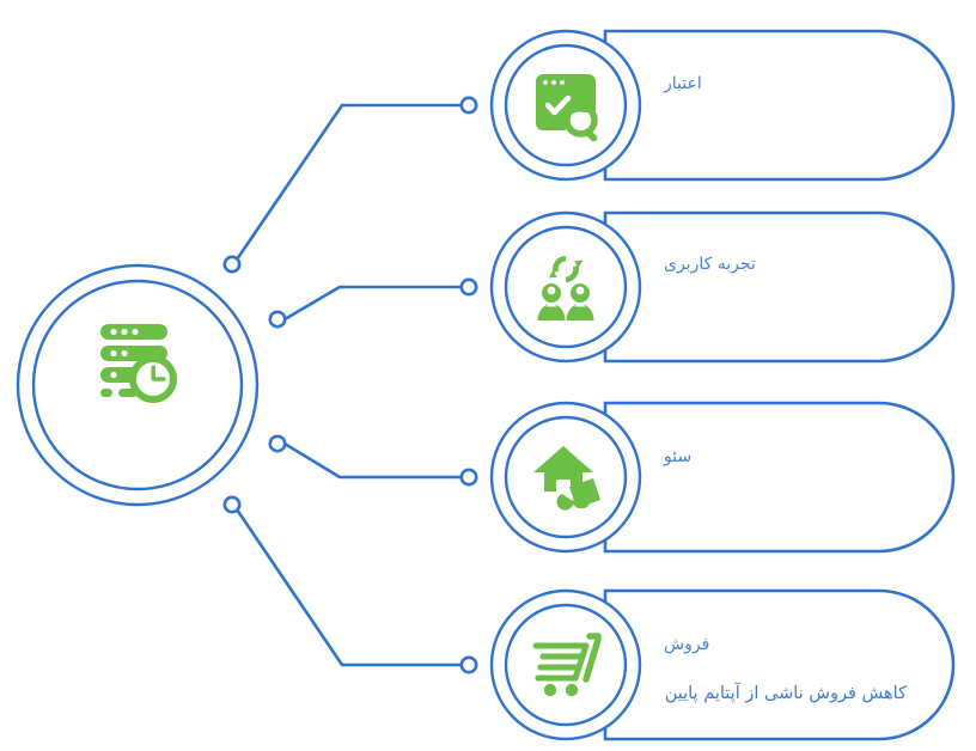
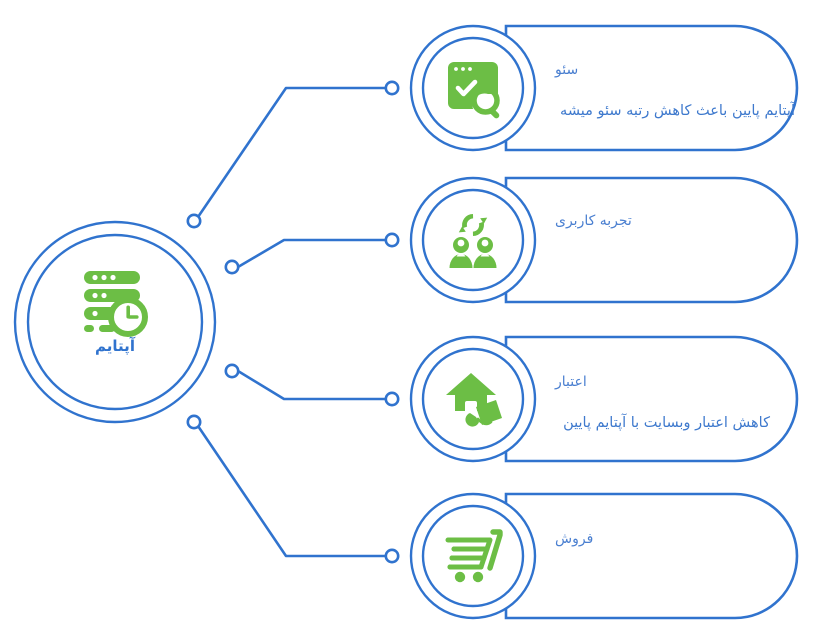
+ آپتایم
- اعتبار
+ سئو
+ آپتایم پایین باعث کاهش رتبه سئو میشه
  تجربه کاربری
- سئو
+ اعتبار
+ کاهش اعتبار وبسایت با آپتایم پایین
  فروش
- کاهش فروش ناشی از آپتایم پایین
